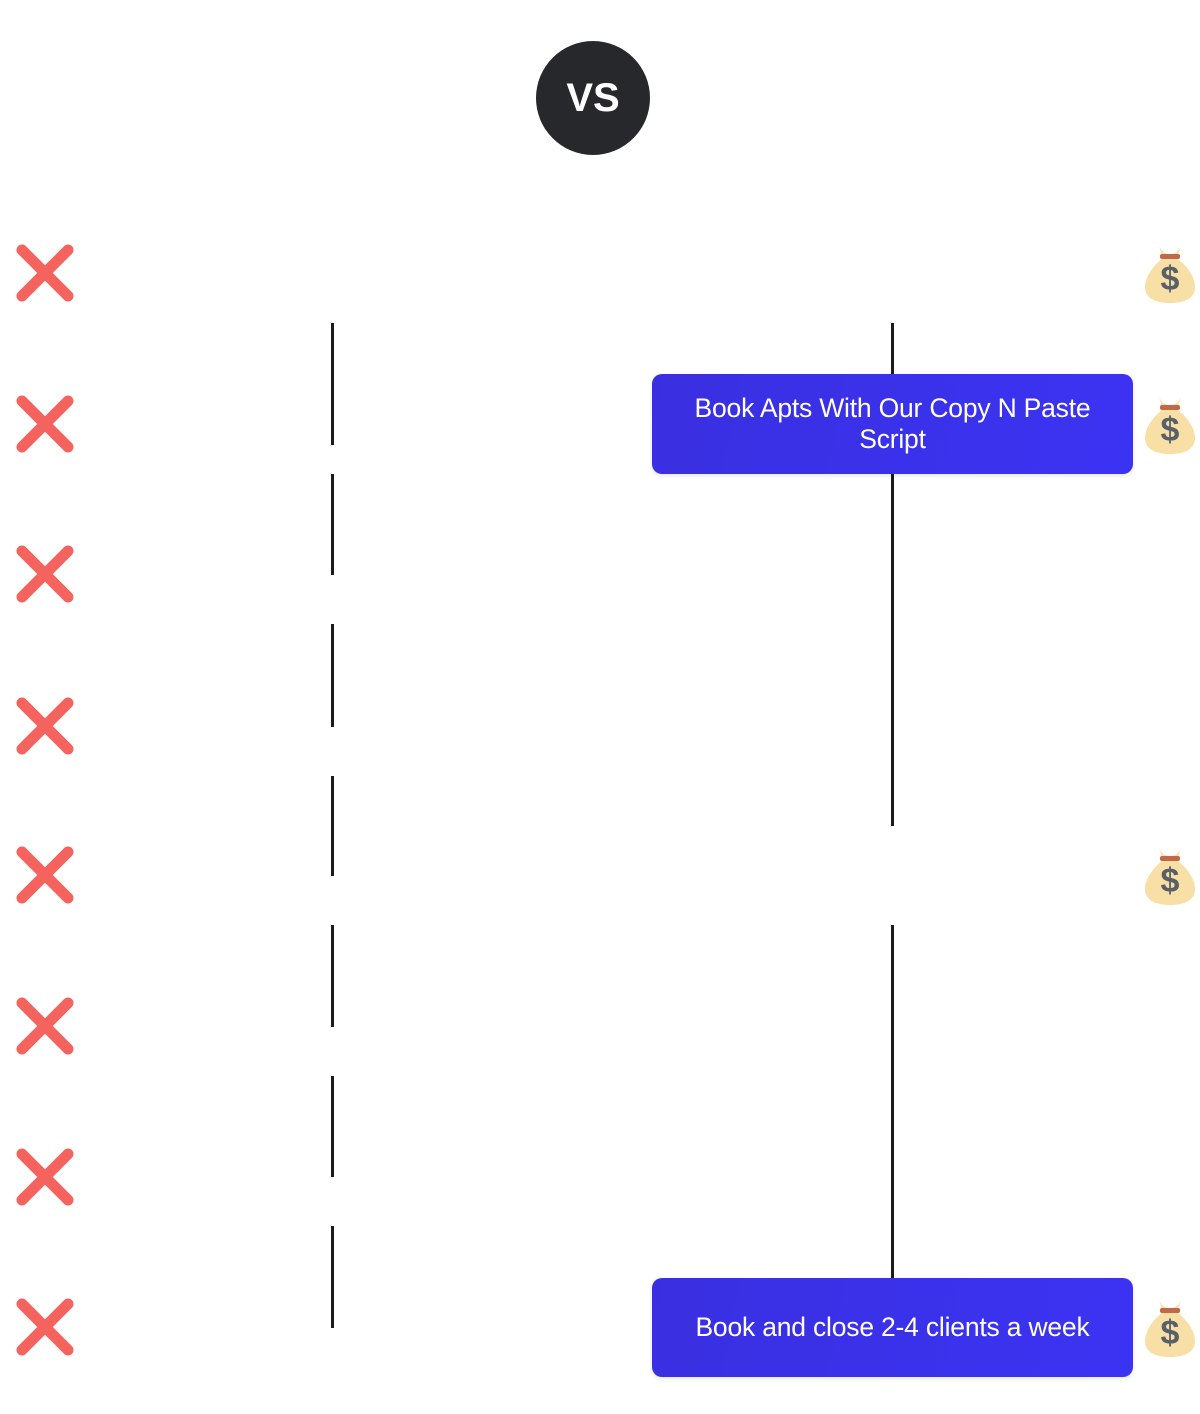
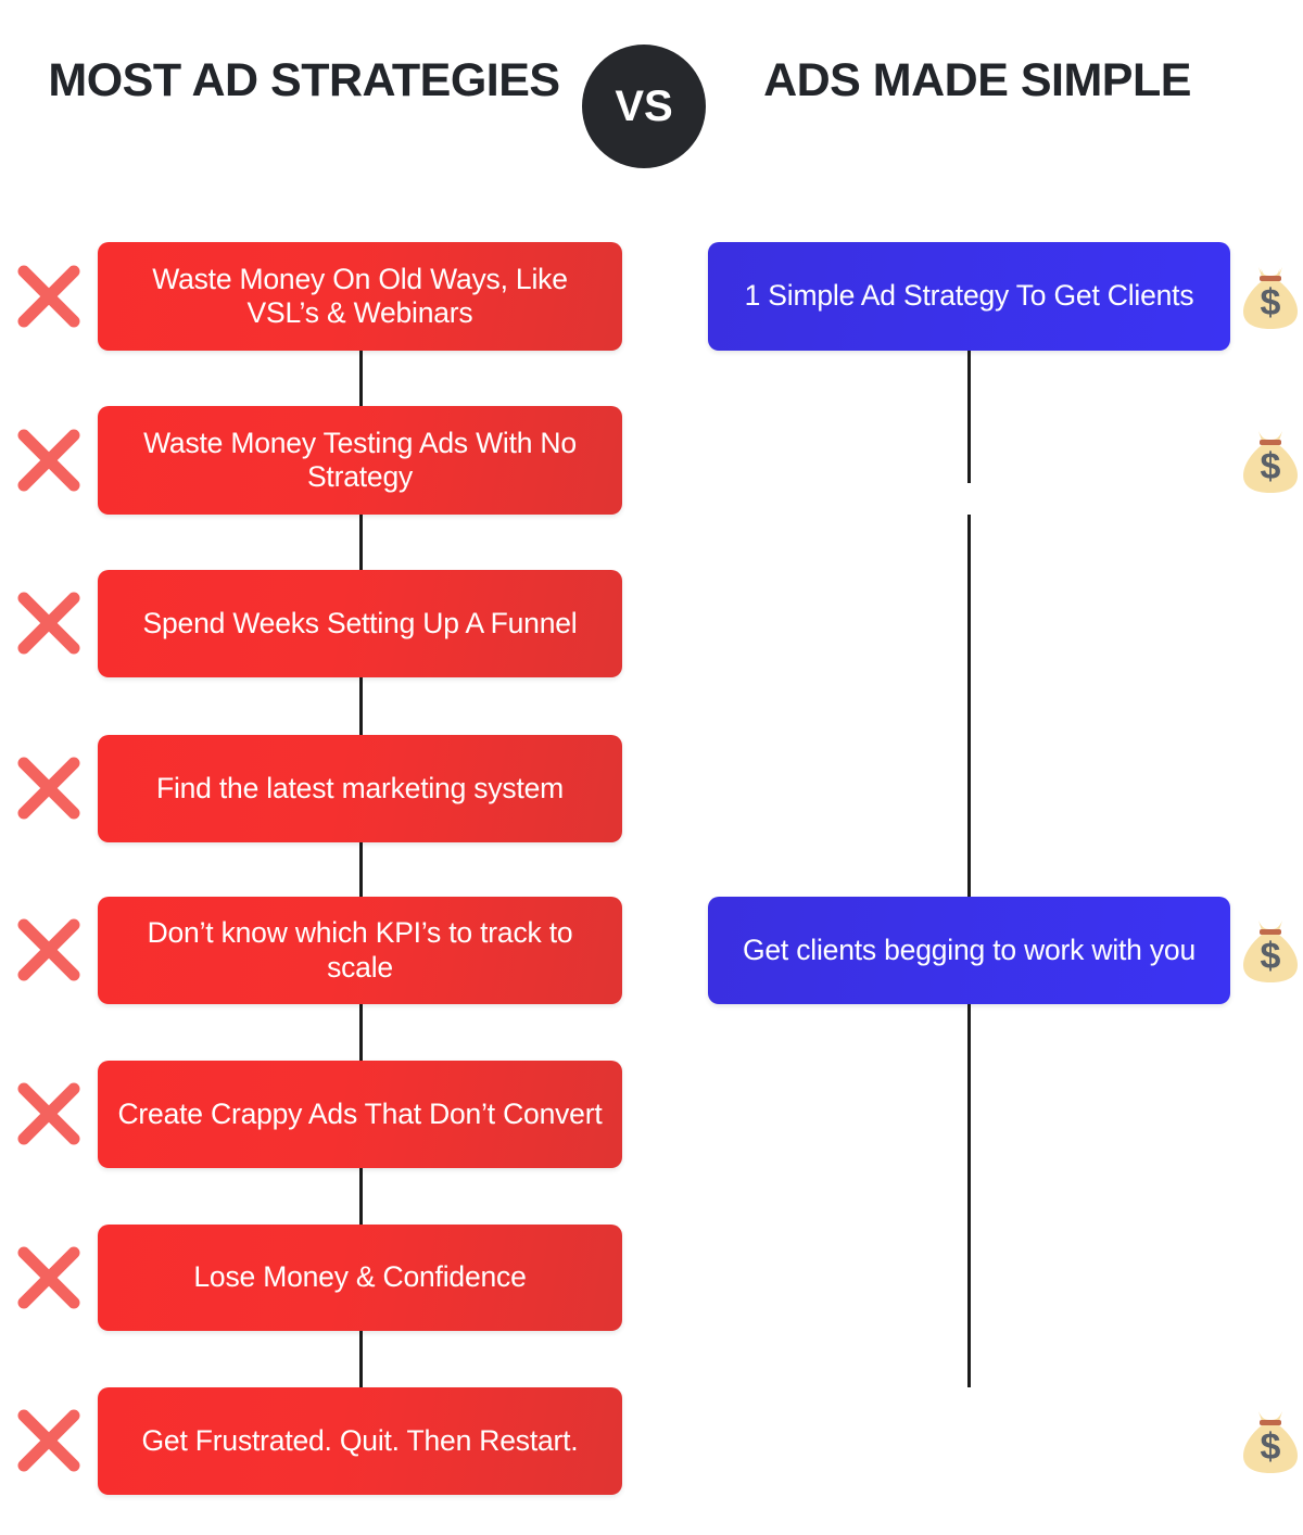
+ MOST AD STRATEGIES
  VS
+ ADS MADE SIMPLE
+ Waste Money On Old Ways, Like VSL’s & Webinars
+ Waste Money Testing Ads With No Strategy
+ Spend Weeks Setting Up A Funnel
+ Find the latest marketing system
+ Don’t know which KPI’s to track to scale
+ Create Crappy Ads That Don’t Convert
+ Lose Money & Confidence
+ Get Frustrated. Quit. Then Restart.
+ 1 Simple Ad Strategy To Get Clients
  $
- Book Apts With Our Copy N Paste Script
  $
+ Get clients begging to work with you
  $
- Book and close 2-4 clients a week
  $
